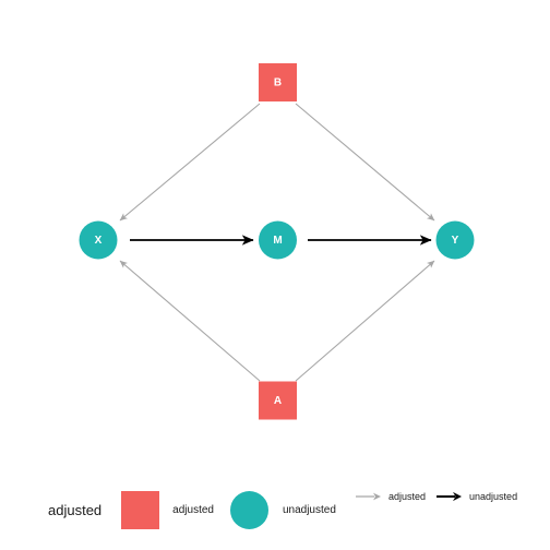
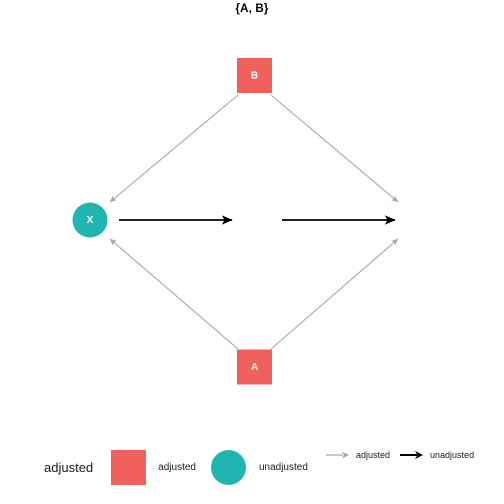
+ {A, B}
  B
  X
- M
- Y
  A
  adjusted
  adjusted
  unadjusted
  adjusted
  unadjusted
